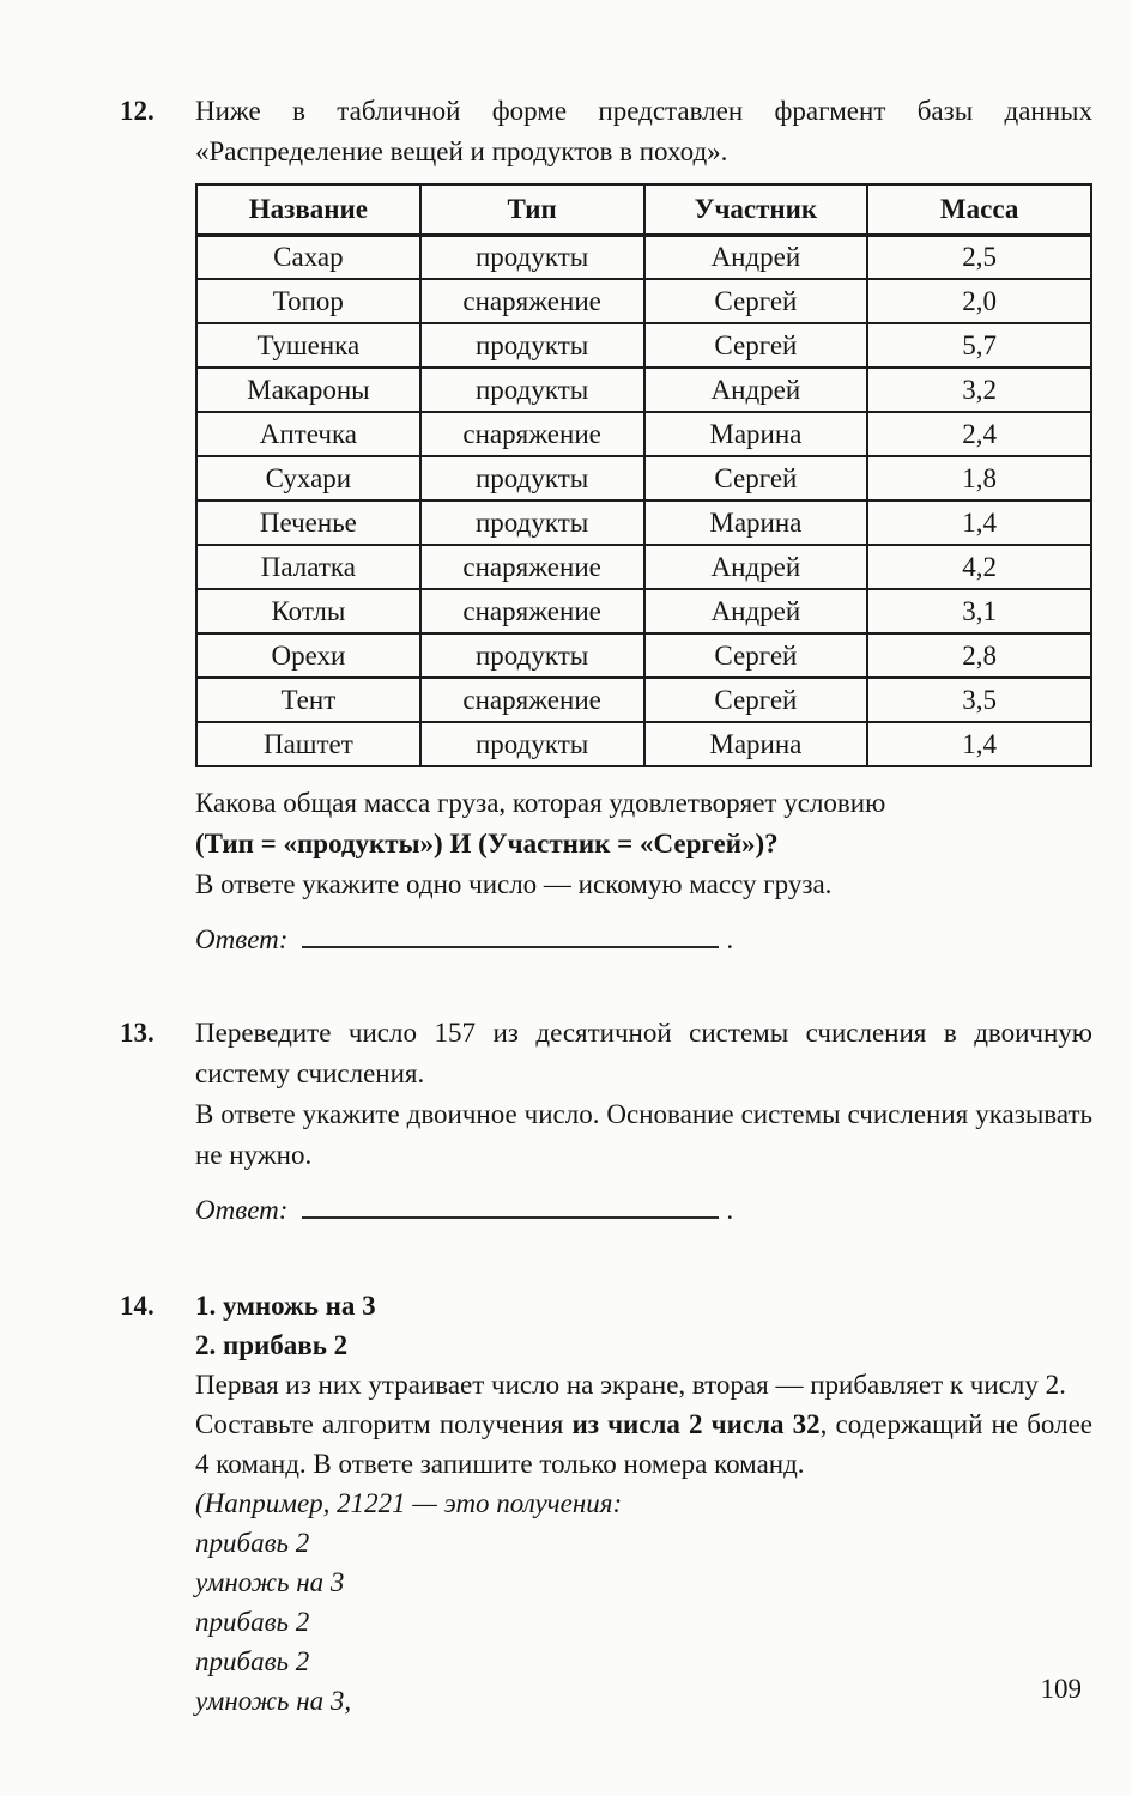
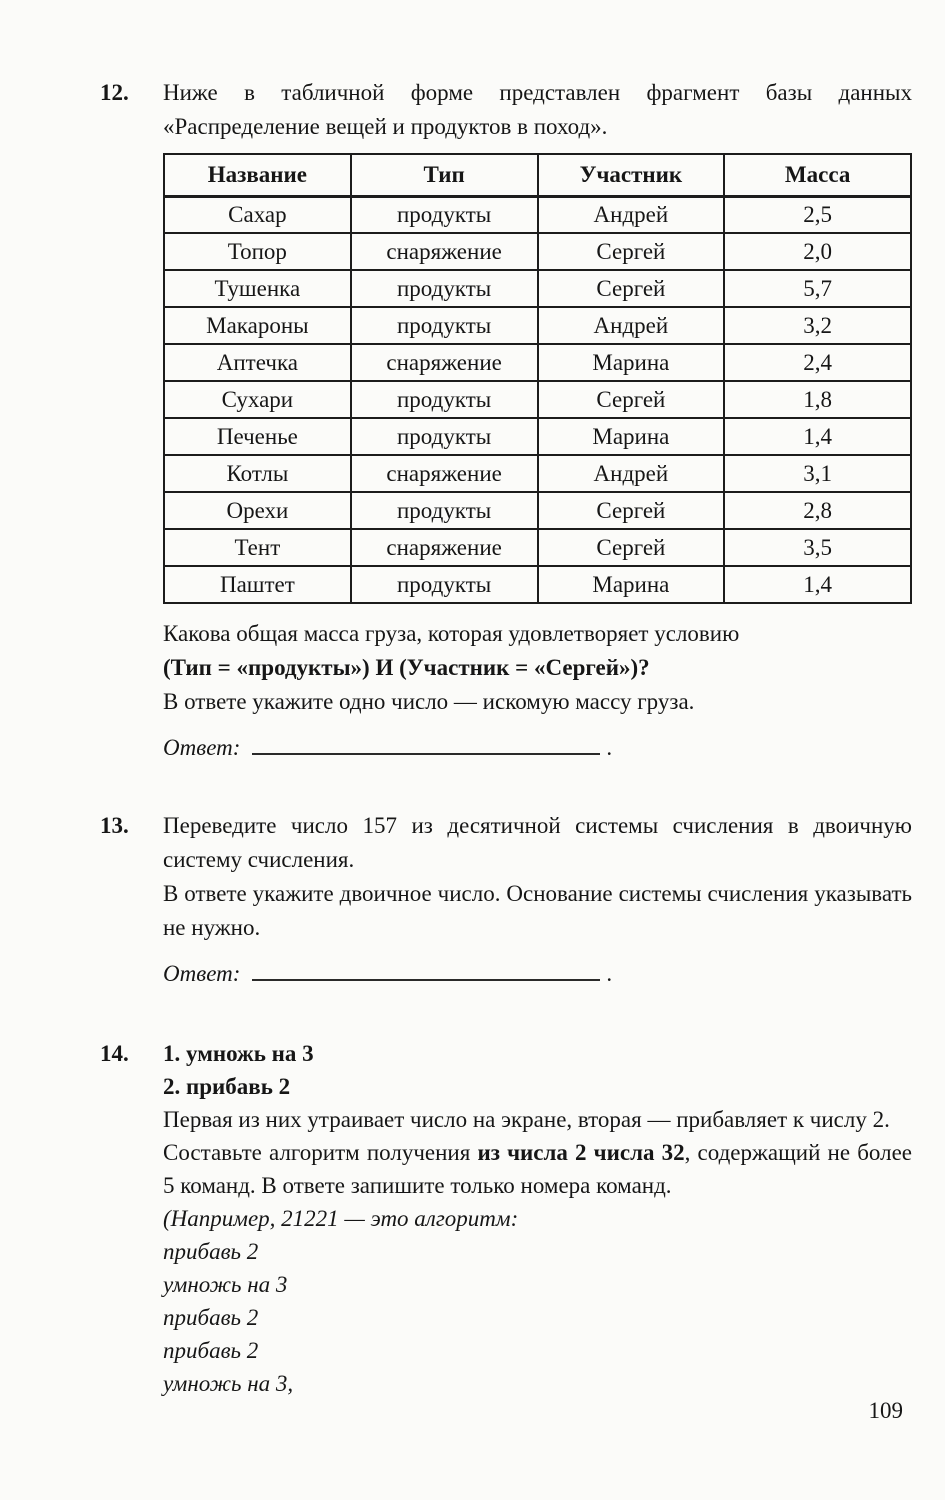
  12.
  Ниже в табличной форме представлен фрагмент базы данных «Распределение вещей и продуктов в поход».
  Название	Тип	Участник	Масса
  Сахар	продукты	Андрей	2,5
  Топор	снаряжение	Сергей	2,0
  Тушенка	продукты	Сергей	5,7
  Макароны	продукты	Андрей	3,2
  Аптечка	снаряжение	Марина	2,4
  Сухари	продукты	Сергей	1,8
  Печенье	продукты	Марина	1,4
- Палатка	снаряжение	Андрей	4,2
  Котлы	снаряжение	Андрей	3,1
  Орехи	продукты	Сергей	2,8
  Тент	снаряжение	Сергей	3,5
  Паштет	продукты	Марина	1,4
  Какова общая масса груза, которая удовлетворяет условию
  (Тип = «продукты») И (Участник = «Сергей»)?
  В ответе укажите одно число — искомую массу груза.
  Ответ: .
  13.
  Переведите число 157 из десятичной системы счисления в двоич­ную систему счисления.
  В ответе укажите двоичное число. Основание системы счисления указывать не нужно.
  Ответ: .
  14.
  1. умножь на 3
  2. прибавь 2
  Первая из них утраивает число на экране, вторая — прибавляет к числу 2.
- Составьте алгоритм получения из числа 2 числа 32, содержащий не более 4 команд. В ответе запишите только номера команд.
+ Составьте алгоритм получения из числа 2 числа 32, содержащий не более 5 команд. В ответе запишите только номера команд.
- (Например, 21221 — это получения:
+ (Например, 21221 — это алгоритм:
  прибавь 2
  умножь на 3
  прибавь 2
  прибавь 2
  умножь на 3,
  109
